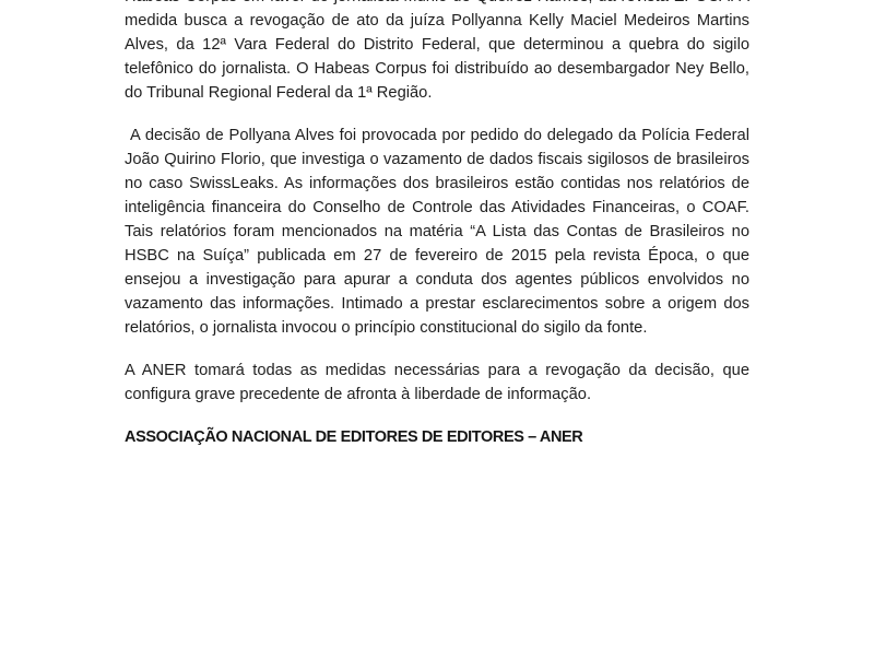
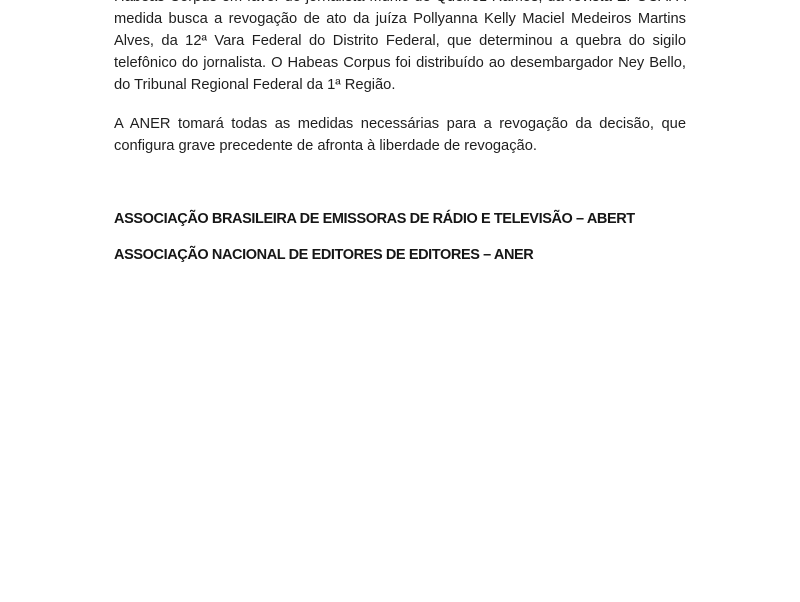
  medida busca a revogação de ato da juíza Pollyanna Kelly Maciel Medeiros Martins Alves, da 12ª Vara Federal do Distrito Federal, que determinou a quebra do sigilo telefônico do jornalista. O Habeas Corpus foi distribuído ao desembargador Ney Bello, do Tribunal Regional Federal da 1ª Região.
- A decisão de Pollyana Alves foi provocada por pedido do delegado da Polícia Federal João Quirino Florio, que investiga o vazamento de dados fiscais sigilosos de brasileiros no caso SwissLeaks. As informações dos brasileiros estão contidas nos relatórios de inteligência financeira do Conselho de Controle das Atividades Financeiras, o COAF. Tais relatórios foram mencionados na matéria “A Lista das Contas de Brasileiros no HSBC na Suíça” publicada em 27 de fevereiro de 2015 pela revista Época, o que ensejou a investigação para apurar a conduta dos agentes públicos envolvidos no vazamento das informações. Intimado a prestar esclarecimentos sobre a origem dos relatórios, o jornalista invocou o princípio constitucional do sigilo da fonte.
- A ANER tomará todas as medidas necessárias para a revogação da decisão, que configura grave precedente de afronta à liberdade de informação.
+ A ANER tomará todas as medidas necessárias para a revogação da decisão, que configura grave precedente de afronta à liberdade de revogação.
+ ASSOCIAÇÃO BRASILEIRA DE EMISSORAS DE RÁDIO E TELEVISÃO – ABERT
  ASSOCIAÇÃO NACIONAL DE EDITORES DE EDITORES – ANER
